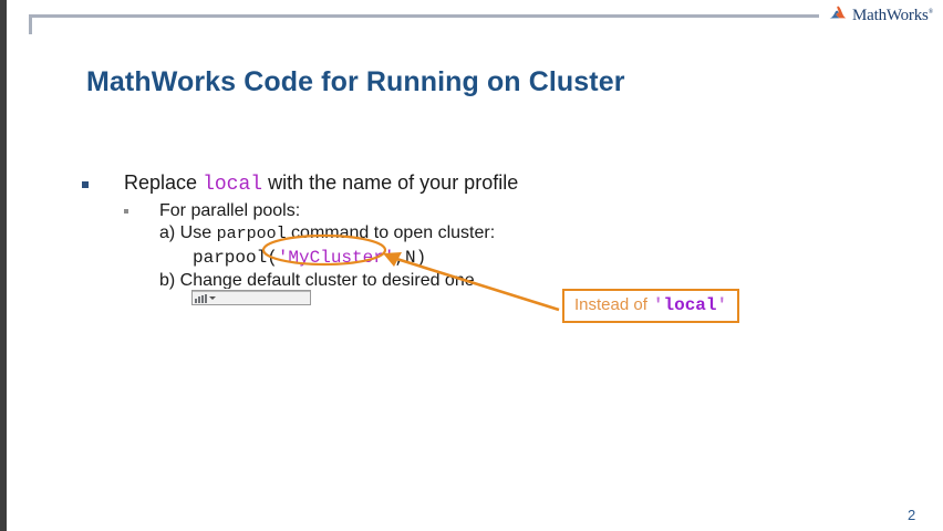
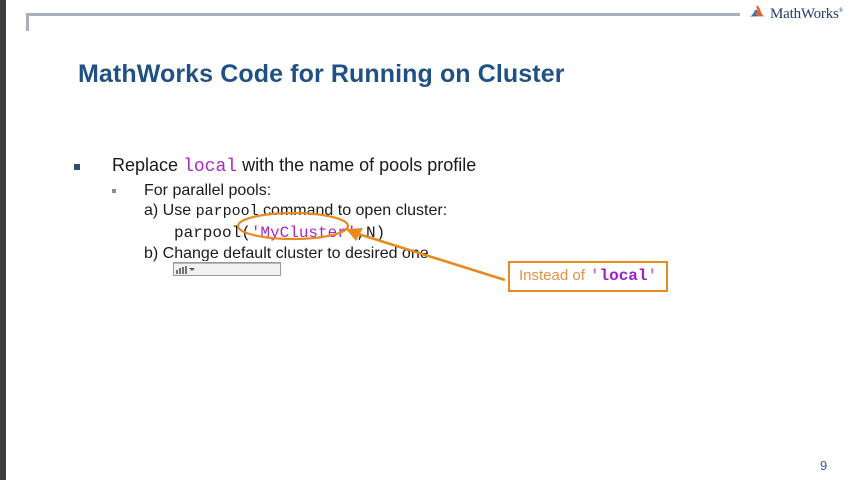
  MathWorks
  MathWorks Code for Running on Cluster
- Replace local with the name of your profile
+ Replace local with the name of pools profile
  For parallel pools:
  a) Use parpool command to open cluster:
  parpool 'MyCluste ,N)
  b) Change default cluster to desired on
  Instead of
  'local'
- 2
+ 9
